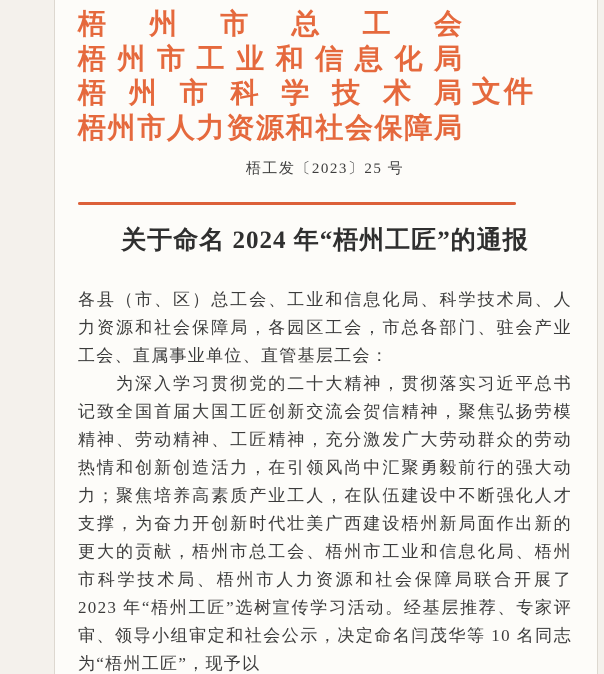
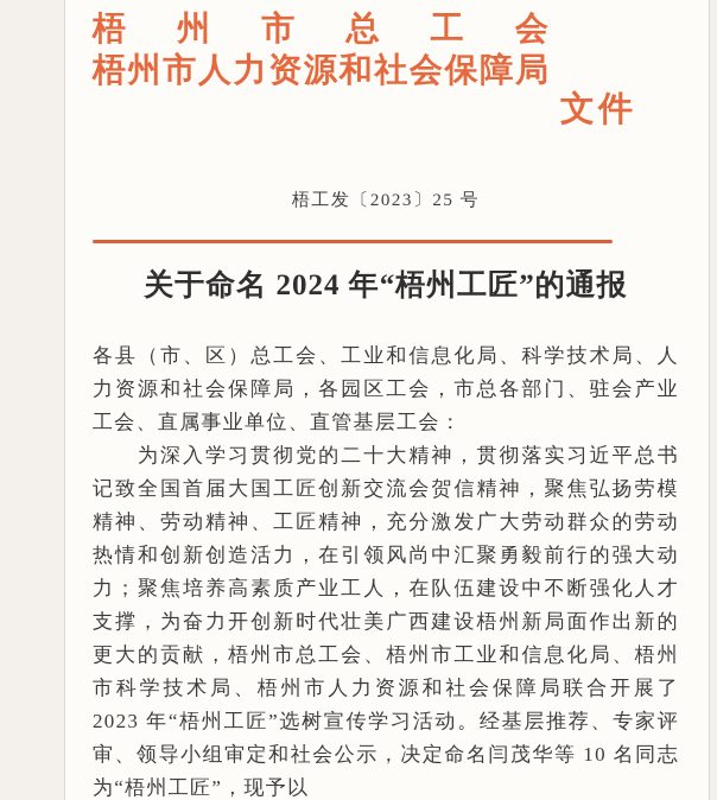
  梧州市总工会
- 梧州市工业和信息化局
- 梧州市科学技术局
  梧州市人力资源和社会保障局
  文件
  梧工发〔2023〕25 号
  关于命名 2024 年“梧州工匠”的通报
  各县（市、区）总工会、工业和信息化局、科学技术局、人力资源和社会保障局，各园区工会，市总各部门、驻会产业工会、直属事业单位、直管基层工会：
  为深入学习贯彻党的二十大精神，贯彻落实习近平总书记致全国首届大国工匠创新交流会贺信精神，聚焦弘扬劳模精神、劳动精神、工匠精神，充分激发广大劳动群众的劳动热情和创新创造活力，在引领风尚中汇聚勇毅前行的强大动力；聚焦培养高素质产业工人，在队伍建设中不断强化人才支撑，为奋力开创新时代壮美广西建设梧州新局面作出新的更大的贡献，梧州市总工会、梧州市工业和信息化局、梧州市科学技术局、梧州市人力资源和社会保障局联合开展了 2023 年“梧州工匠”选树宣传学习活动。经基层推荐、专家评审、领导小组审定和社会公示，决定命名闫茂华等 10 名同志为“梧州工匠”，现予以
